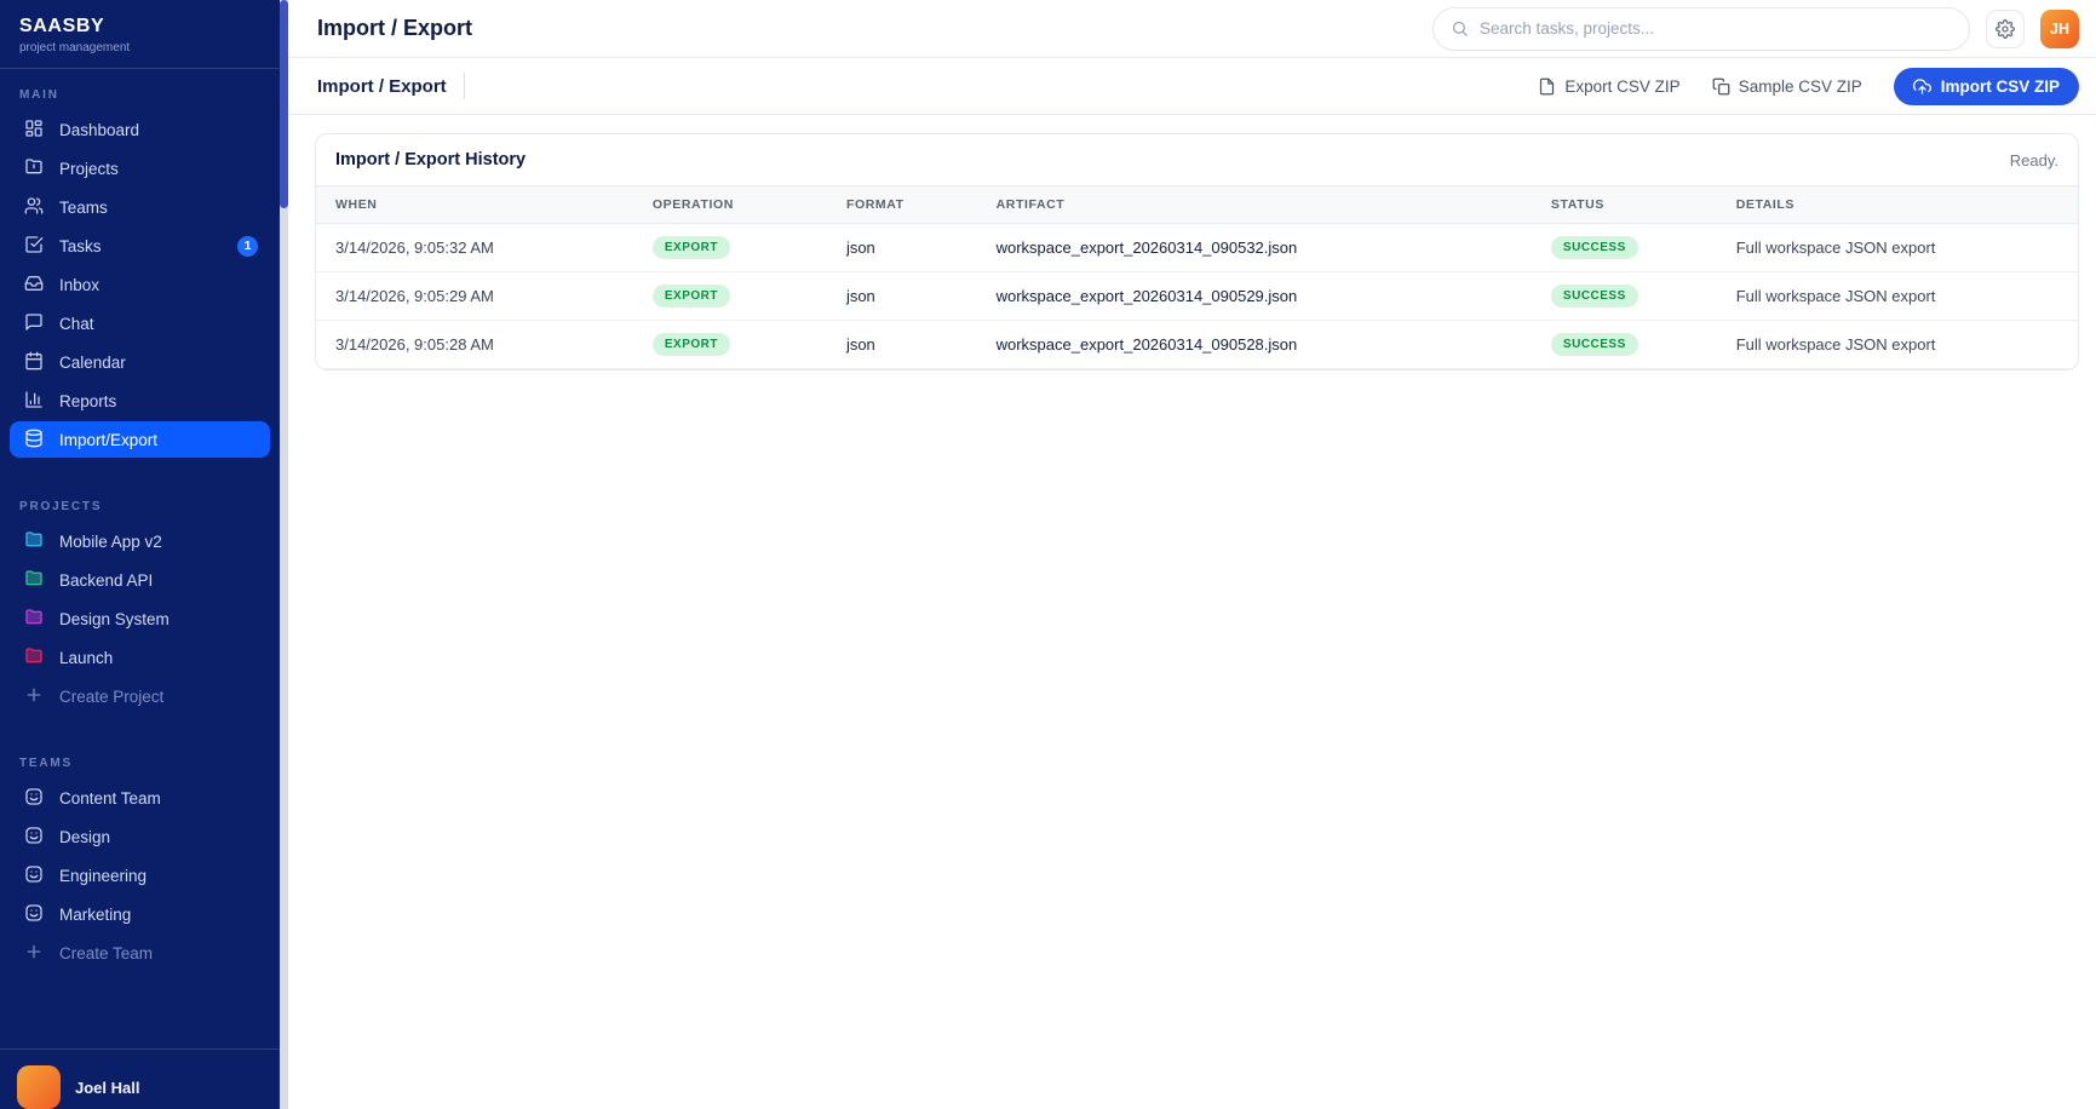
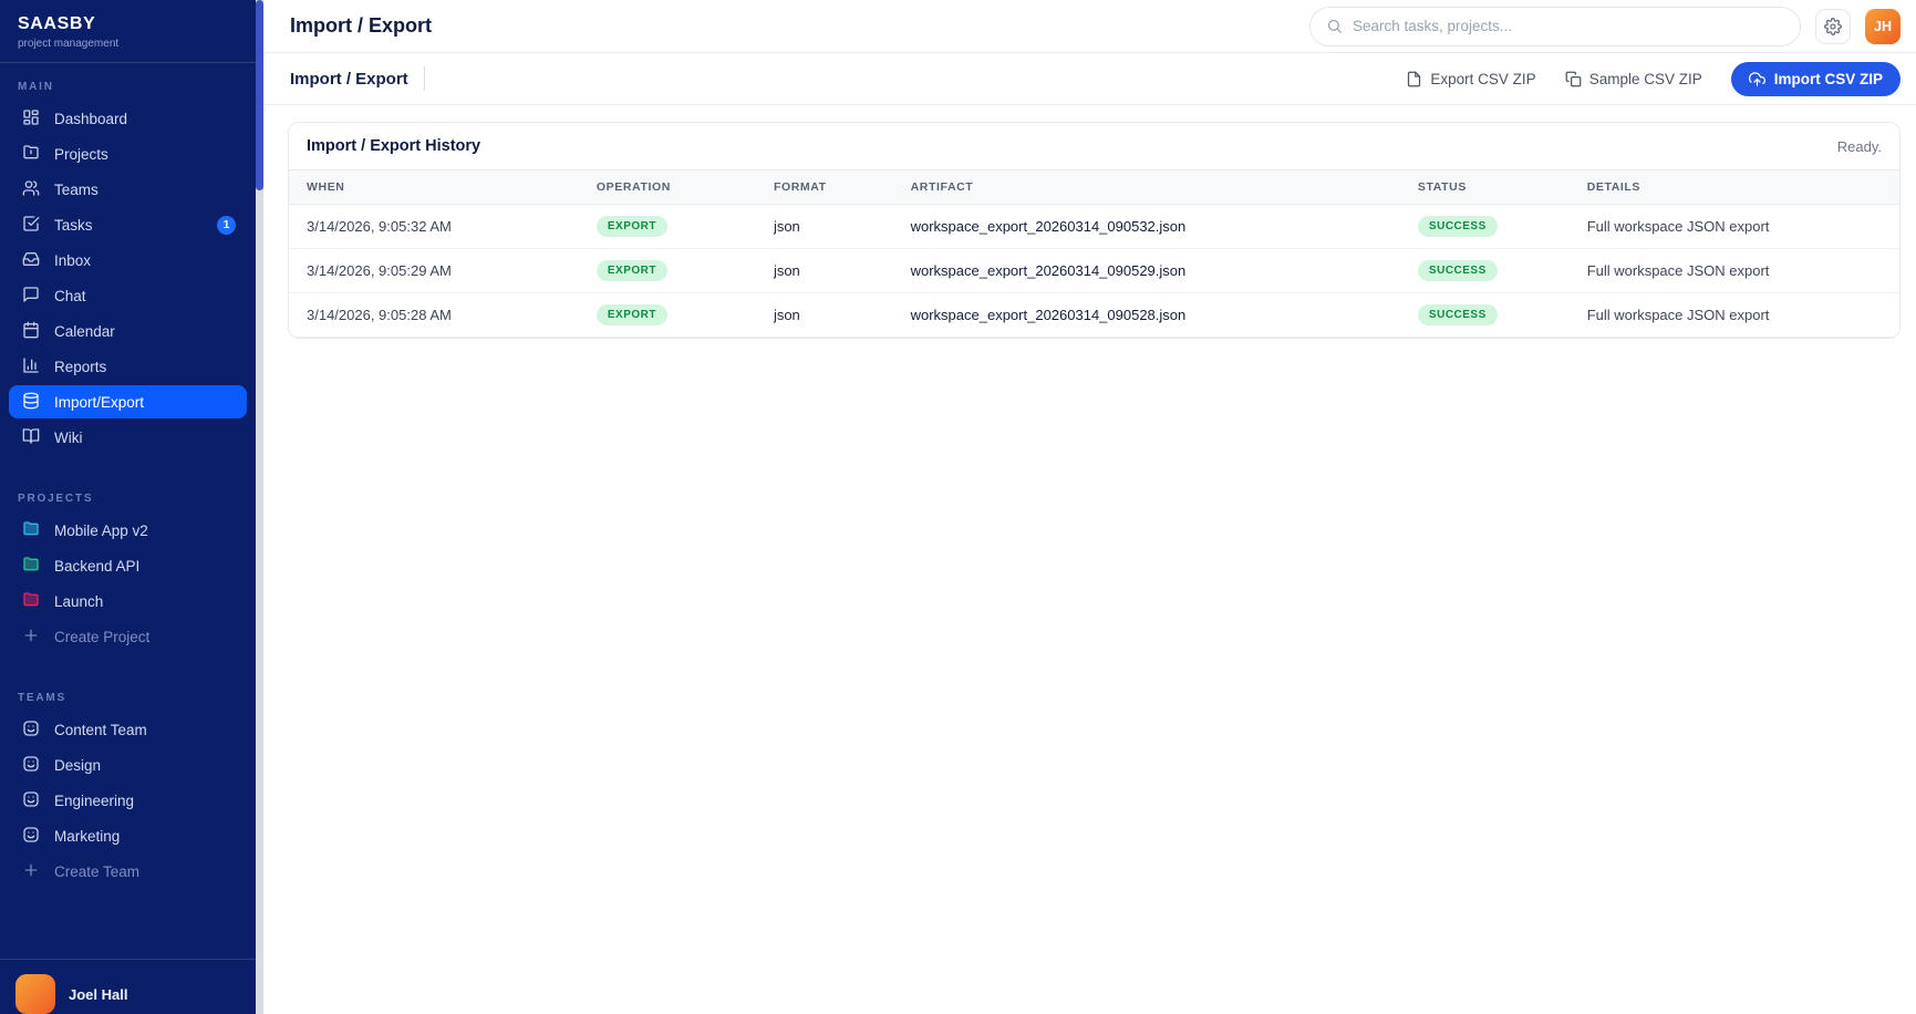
  SAASBY
  project management
  MAIN
  Dashboard
  Projects
  Teams
  Tasks
  1
  Inbox
  Chat
  Calendar
  Reports
  Import/Export
+ Wiki
  PROJECTS
  Mobile App v2
  Backend API
- Design System
  Launch
  Create Project
  TEAMS
  Content Team
  Design
  Engineering
  Marketing
  Create Team
  Joel Hall
  Import / Export
  Search tasks, projects...
  JH
  Import / Export
  Export CSV ZIP
  Sample CSV ZIP
  Import CSV ZIP
  Import / Export History
  Ready.
  WHEN	OPERATION	FORMAT	ARTIFACT	STATUS	DETAILS
  3/14/2026, 9:05:32 AM	EXPORT	json	workspace_export_20260314_090532.json	SUCCESS	Full workspace JSON export
  3/14/2026, 9:05:29 AM	EXPORT	json	workspace_export_20260314_090529.json	SUCCESS	Full workspace JSON export
  3/14/2026, 9:05:28 AM	EXPORT	json	workspace_export_20260314_090528.json	SUCCESS	Full workspace JSON export
